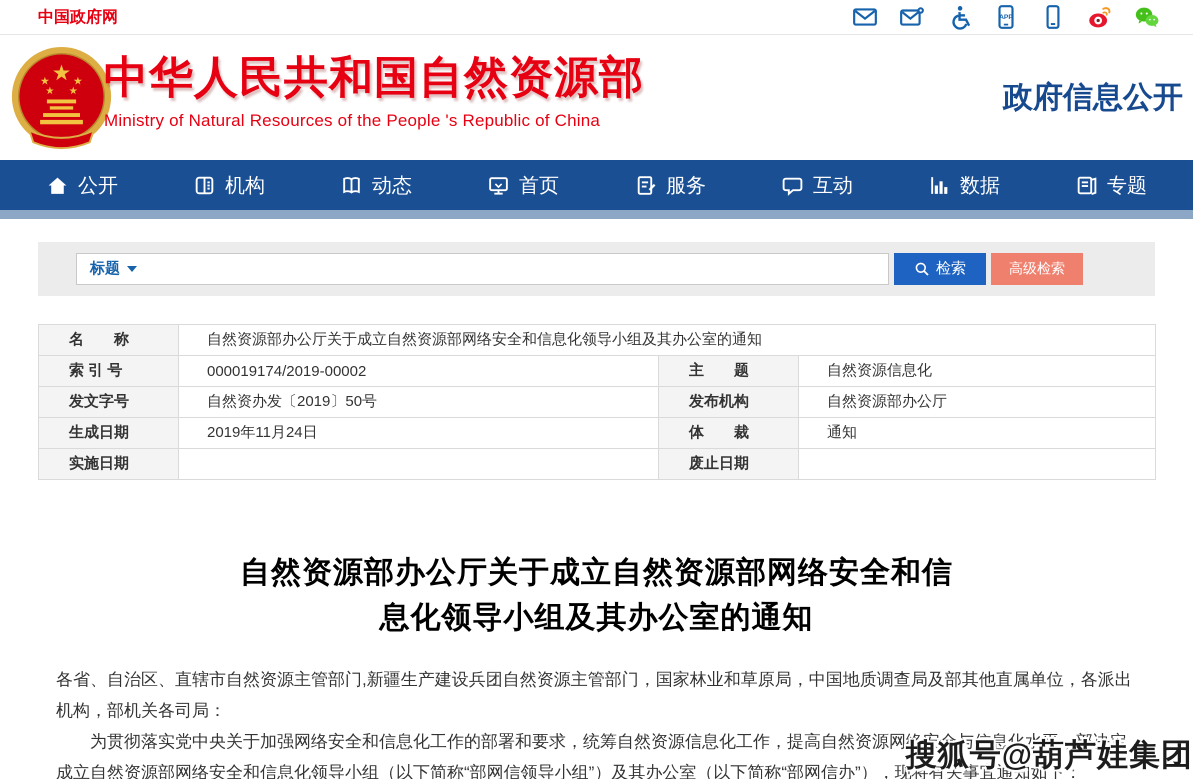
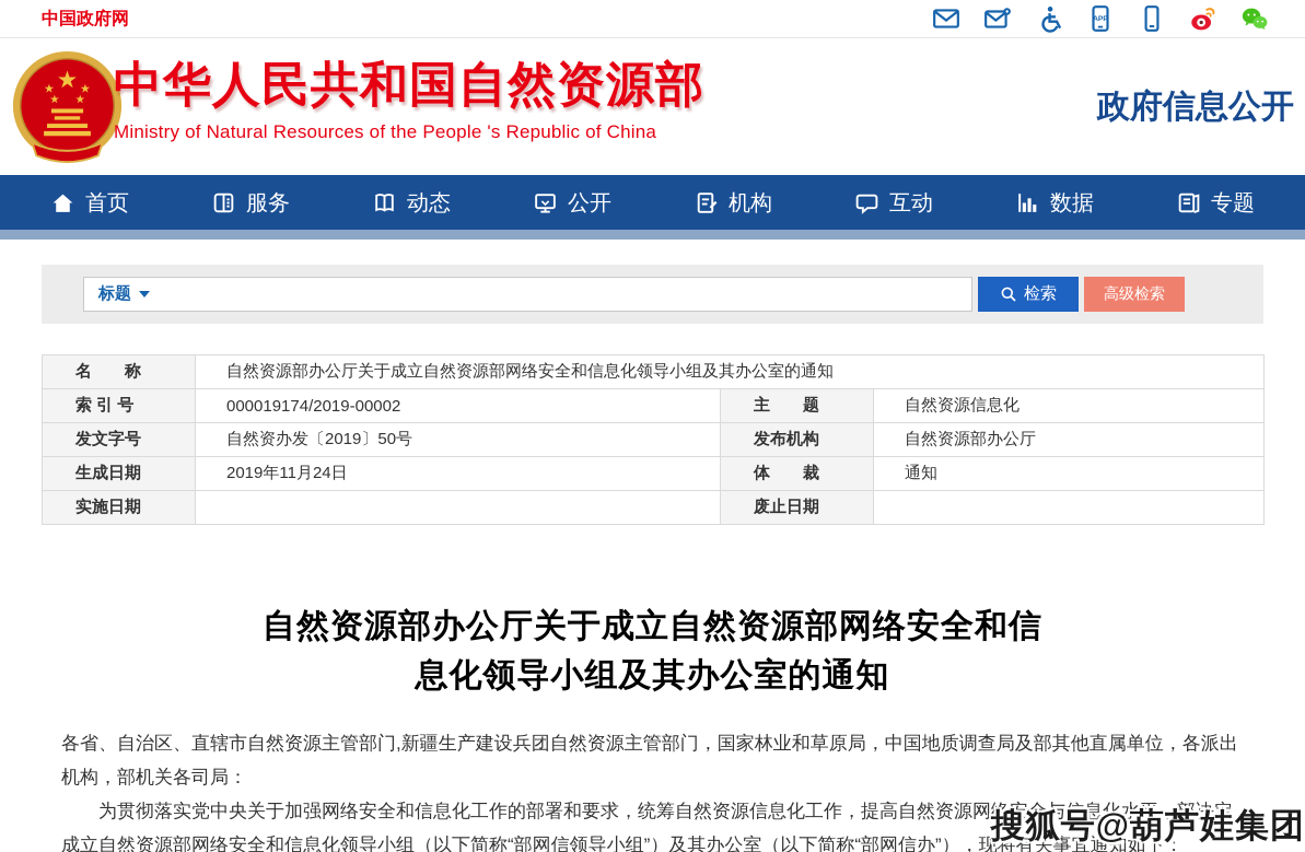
  中国政府网
  ★
  ★
  ★
  ★
  中华人民共和国自然资源部
  Ministry of Natural Resources of the People 's Republic of China
  政府信息公开
- 公开
+ 首页
- 机构
+ 服务
  动态
- 首页
+ 公开
- 服务
+ 机构
  互动
  数据
  专题
  标题
  检索
  高级检索
  名 称	自然资源部办公厅关于成立自然资源部网络安全和信息化领导小组及其办公室的通知
  索 引 号	000019174/2019-00002	主 题	自然资源信息化
  发文字号	自然资办发〔2019〕50号	发布机构	自然资源部办公厅
  生成日期	2019年11月24日	体 裁	通知
  实施日期		废止日期
  自然资源部办公厅关于成立自然资源部网络安全和信
  息化领导小组及其办公室的通知
  各省、自治区、直辖市自然资源主管部门,新疆生产建设兵团自然资源主管部门，国家林业和草原局，中国地质调查局及部其他直属单位，各派出机构，部机关各司局：
  为贯彻落实党中央关于加强网络安全和信息化工作的部署和要求，统筹自然资源信息化工作，提高自然资源网络安全与信息化水平，部决定成立自然资源部网络安全和信息化领导小组（以下简称“部网信领导小组”）及其办公室（以下简称“部网信办”），现将有关事宜通知如下：
  搜狐号@葫芦娃集团
